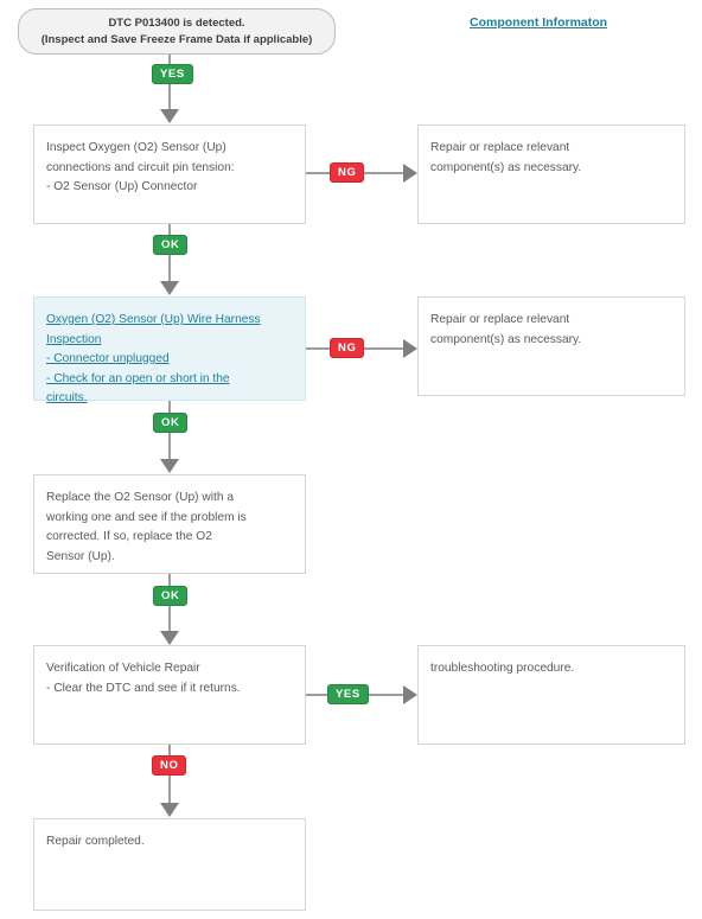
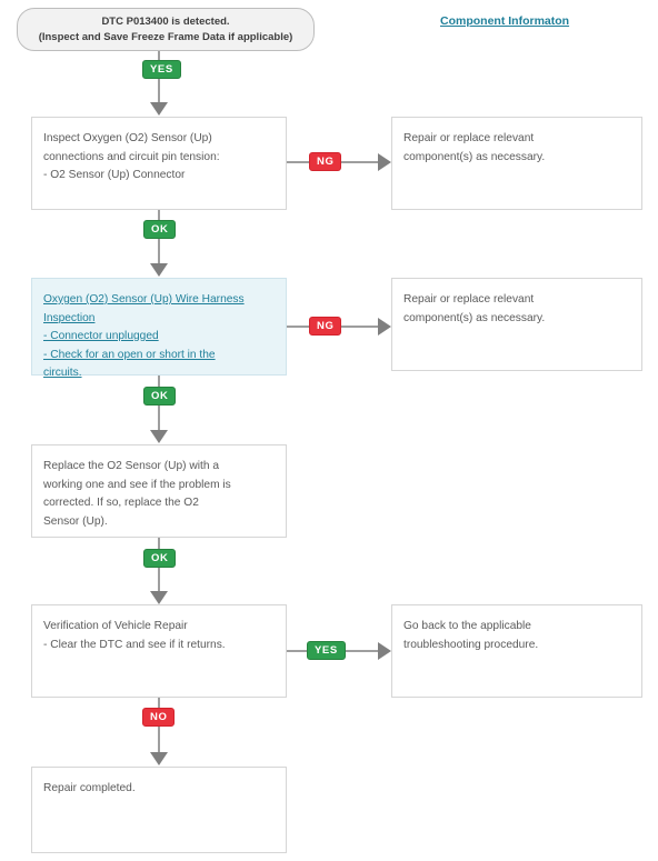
  Component Informaton
  DTC P013400 is detected.
  (Inspect and Save Freeze Frame Data if applicable)
  YES
  Inspect Oxygen (O2) Sensor (Up)
  connections and circuit pin tension:
  - O2 Sensor (Up) Connector
  NG
  Repair or replace relevant
  component(s) as necessary.
  OK
  Oxygen (O2) Sensor (Up) Wire Harness
  Inspection
  - Connector unplugged
  - Check for an open or short in the
  circuits.
  NG
  Repair or replace relevant
  component(s) as necessary.
  OK
  Replace the O2 Sensor (Up) with a
  working one and see if the problem is
  corrected. If so, replace the O2
  Sensor (Up).
  OK
  Verification of Vehicle Repair
  - Clear the DTC and see if it returns.
  YES
+ Go back to the applicable
  troubleshooting procedure.
  NO
  Repair completed.
